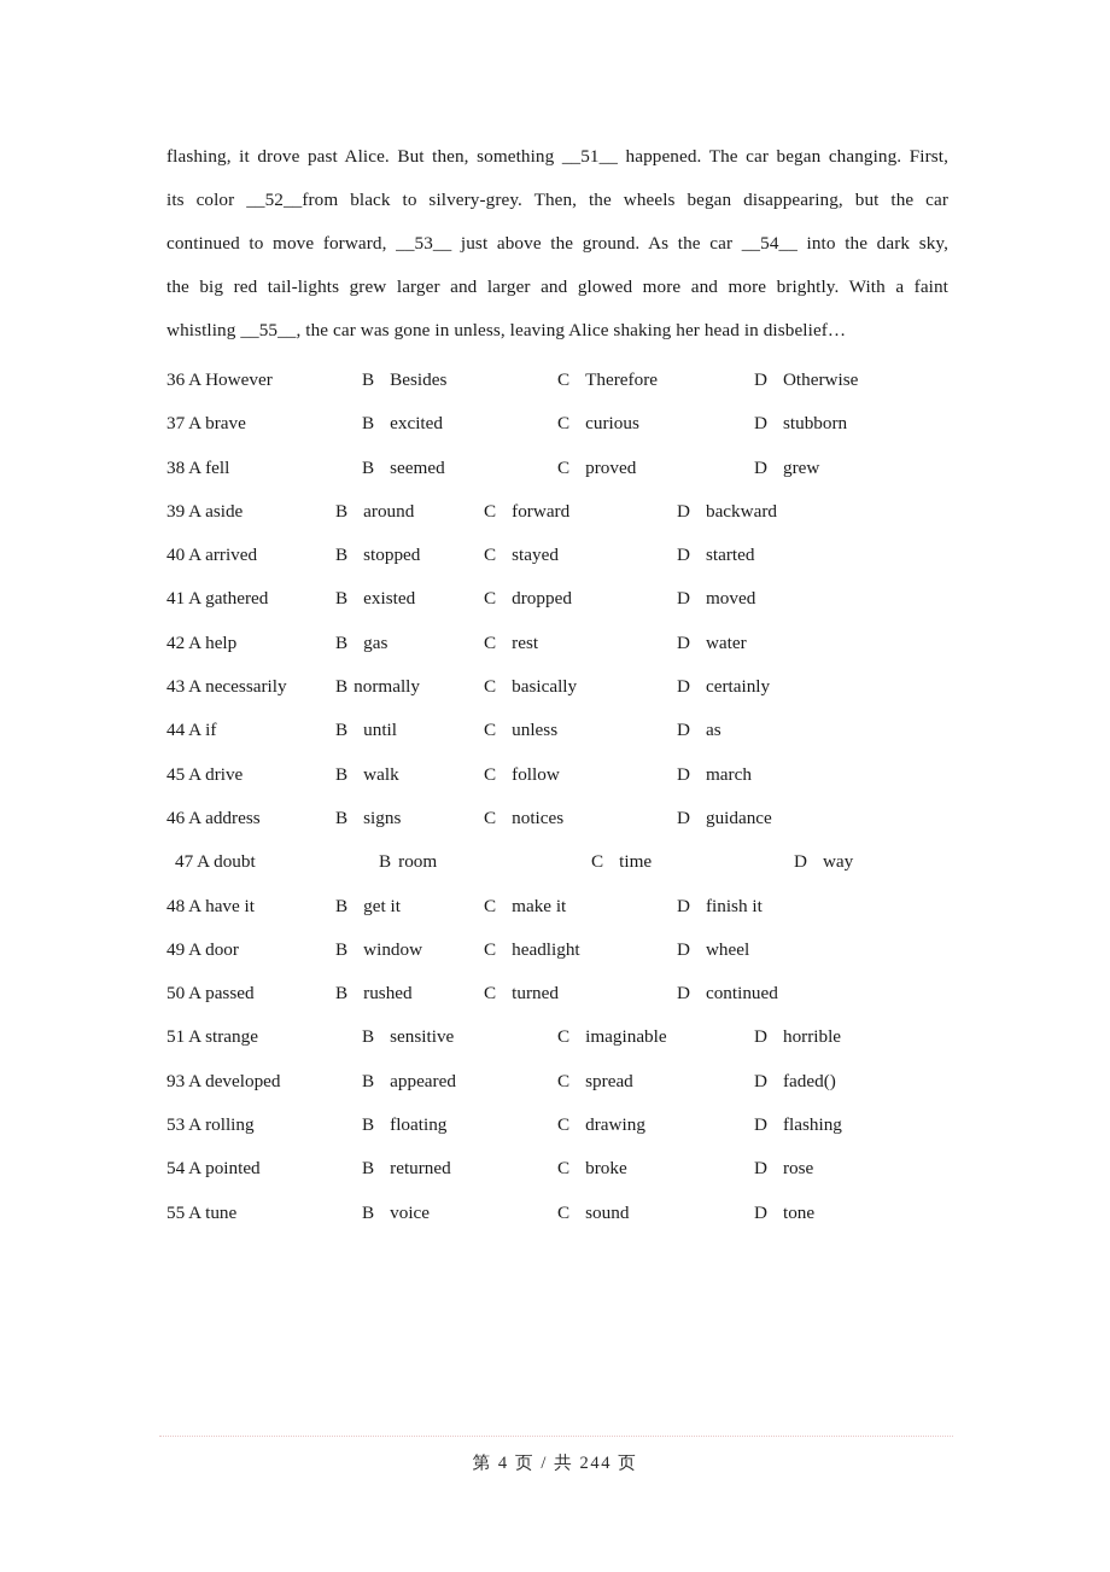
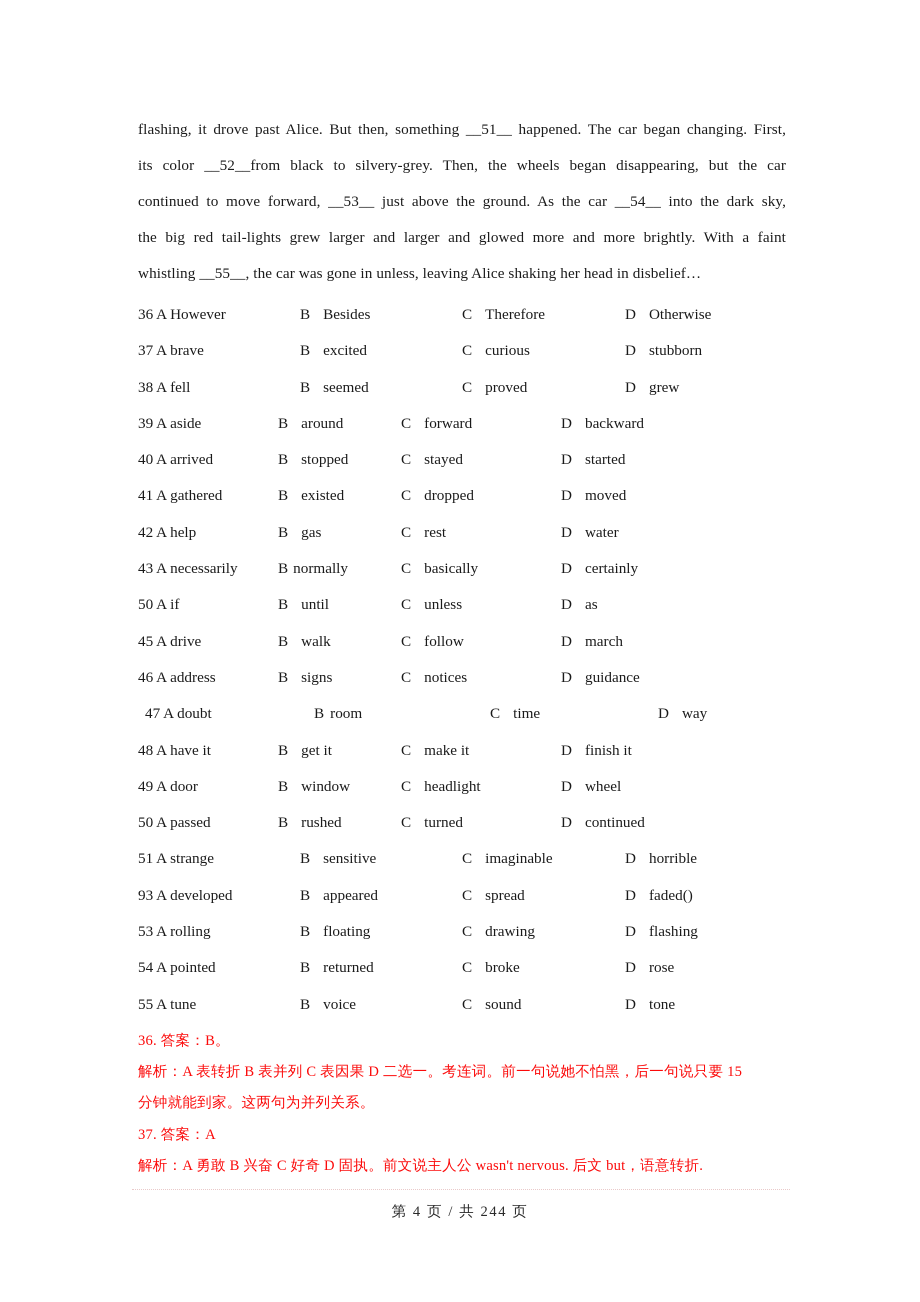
  flashing, it drove past Alice. But then, something __51__ happened. The car began changing. First,
  its color __52__from black to silvery-grey. Then, the wheels began disappearing, but the car
  continued to move forward, __53__ just above the ground. As the car __54__ into the dark sky,
  the big red tail-lights grew larger and larger and glowed more and more brightly. With a faint
  whistling __55__, the car was gone in unless, leaving Alice shaking her head in disbelief…
  36 A However
  B Besides
  C Therefore
  D Otherwise
  37 A brave
  B excited
  C curious
  D stubborn
  38 A fell
  B seemed
  C proved
  D grew
  39 A aside
  B around
  C forward
  D backward
  40 A arrived
  B stopped
  C stayed
  D started
  41 A gathered
  B existed
  C dropped
  D moved
  42 A help
  B gas
  C rest
  D water
  43 A necessarily
  B normally
  C basically
  D certainly
- 44 A if
+ 50 A if
  B until
  C unless
  D as
  45 A drive
  B walk
  C follow
  D march
  46 A address
  B signs
  C notices
  D guidance
  47 A doubt
  B room
  C time
  D way
  48 A have it
  B get it
  C make it
  D finish it
  49 A door
  B window
  C headlight
  D wheel
  50 A passed
  B rushed
  C turned
  D continued
  51 A strange
  B sensitive
  C imaginable
  D horrible
  93 A developed
  B appeared
  C spread
  D faded()
  53 A rolling
  B floating
  C drawing
  D flashing
  54 A pointed
  B returned
  C broke
  D rose
  55 A tune
  B voice
  C sound
  D tone
+ 36. 答案：B。
+ 解析：A 表转折 B 表并列 C 表因果 D 二选一。考连词。前一句说她不怕黑，后一句说只要 15
+ 分钟就能到家。这两句为并列关系。
+ 37. 答案：A
+ 解析：A 勇敢 B 兴奋 C 好奇 D 固执。前文说主人公 wasn't nervous. 后文 but，语意转折.
  第 4 页 / 共 244 页
